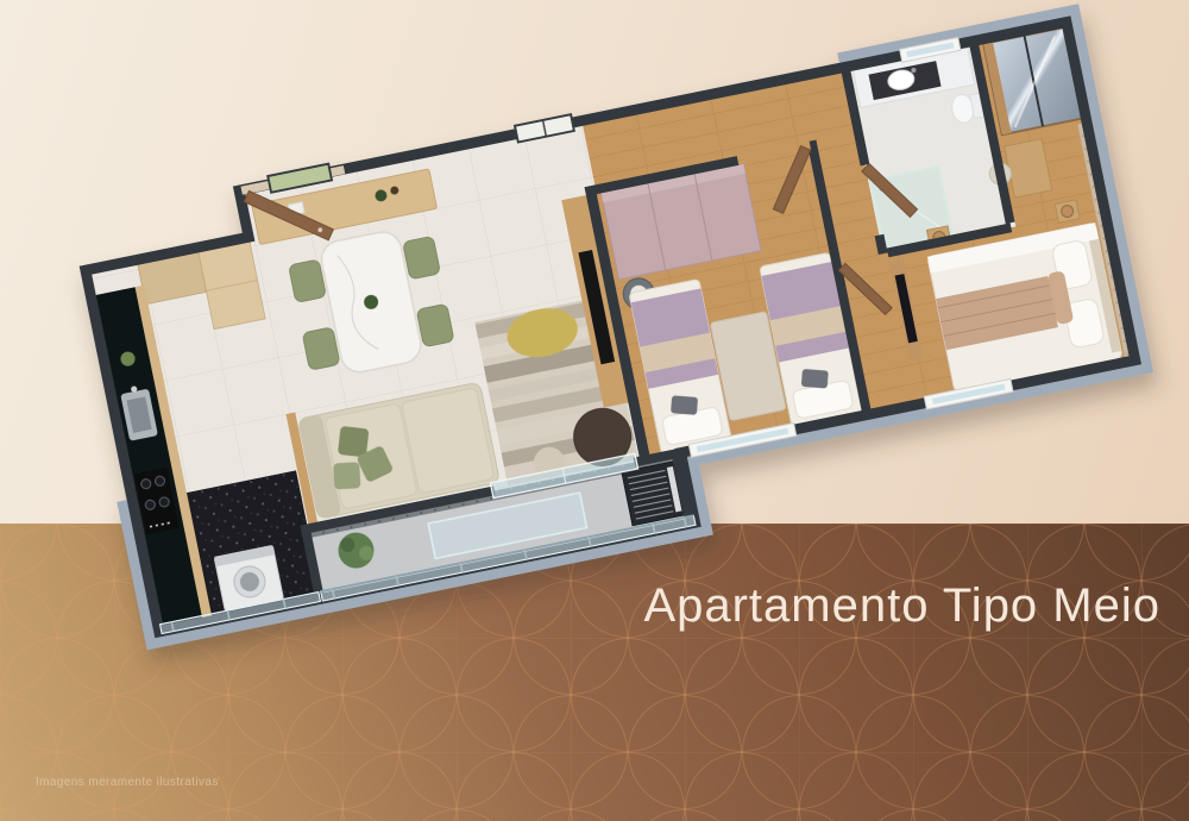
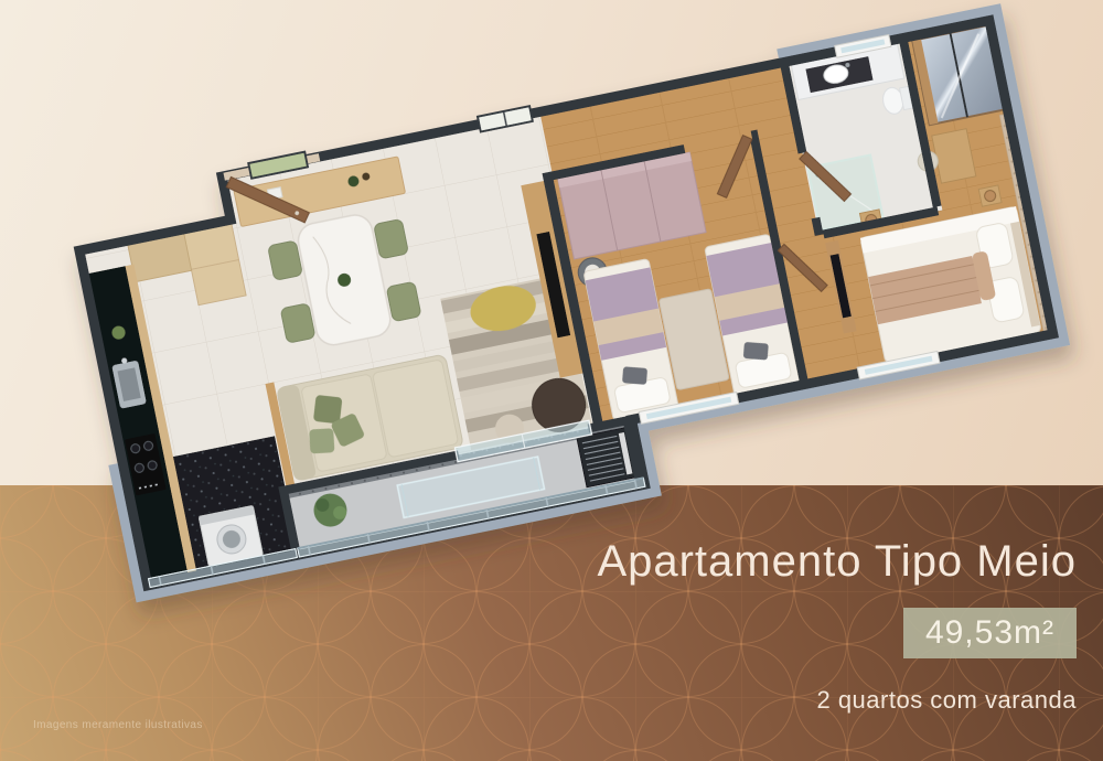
  Apartamento Tipo Meio
+ 49,53m²
+ 2 quartos com varanda
  Imagens meramente ilustrativas
